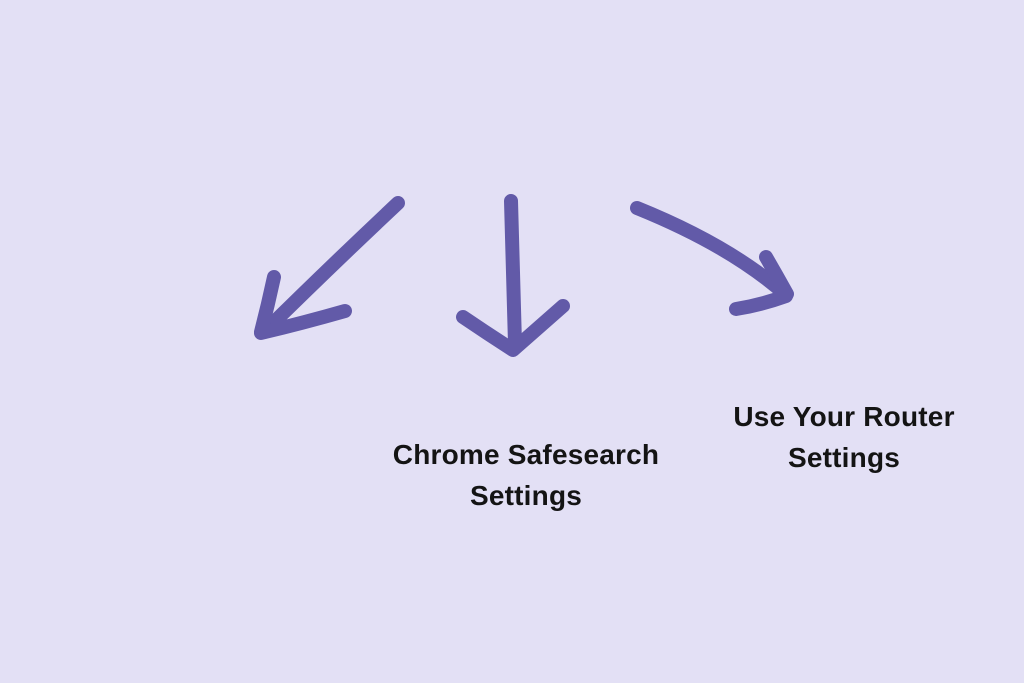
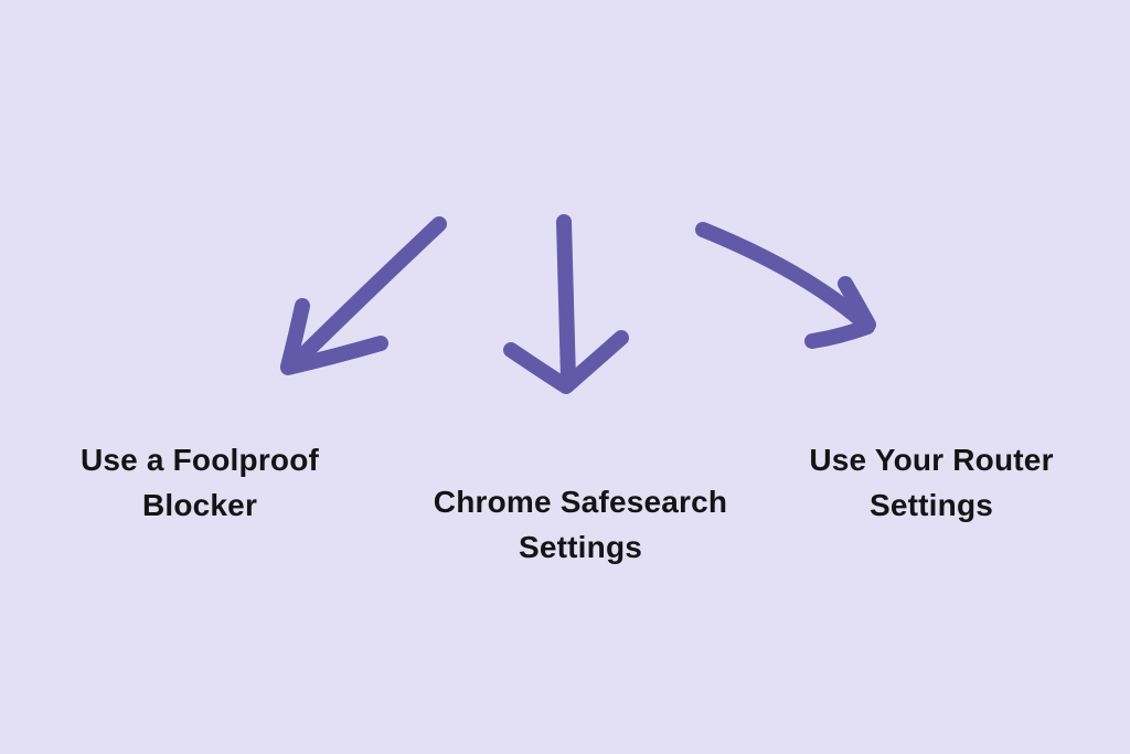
+ Use a Foolproof
+ Blocker
  Chrome Safesearch
  Settings
  Use Your Router
  Settings
